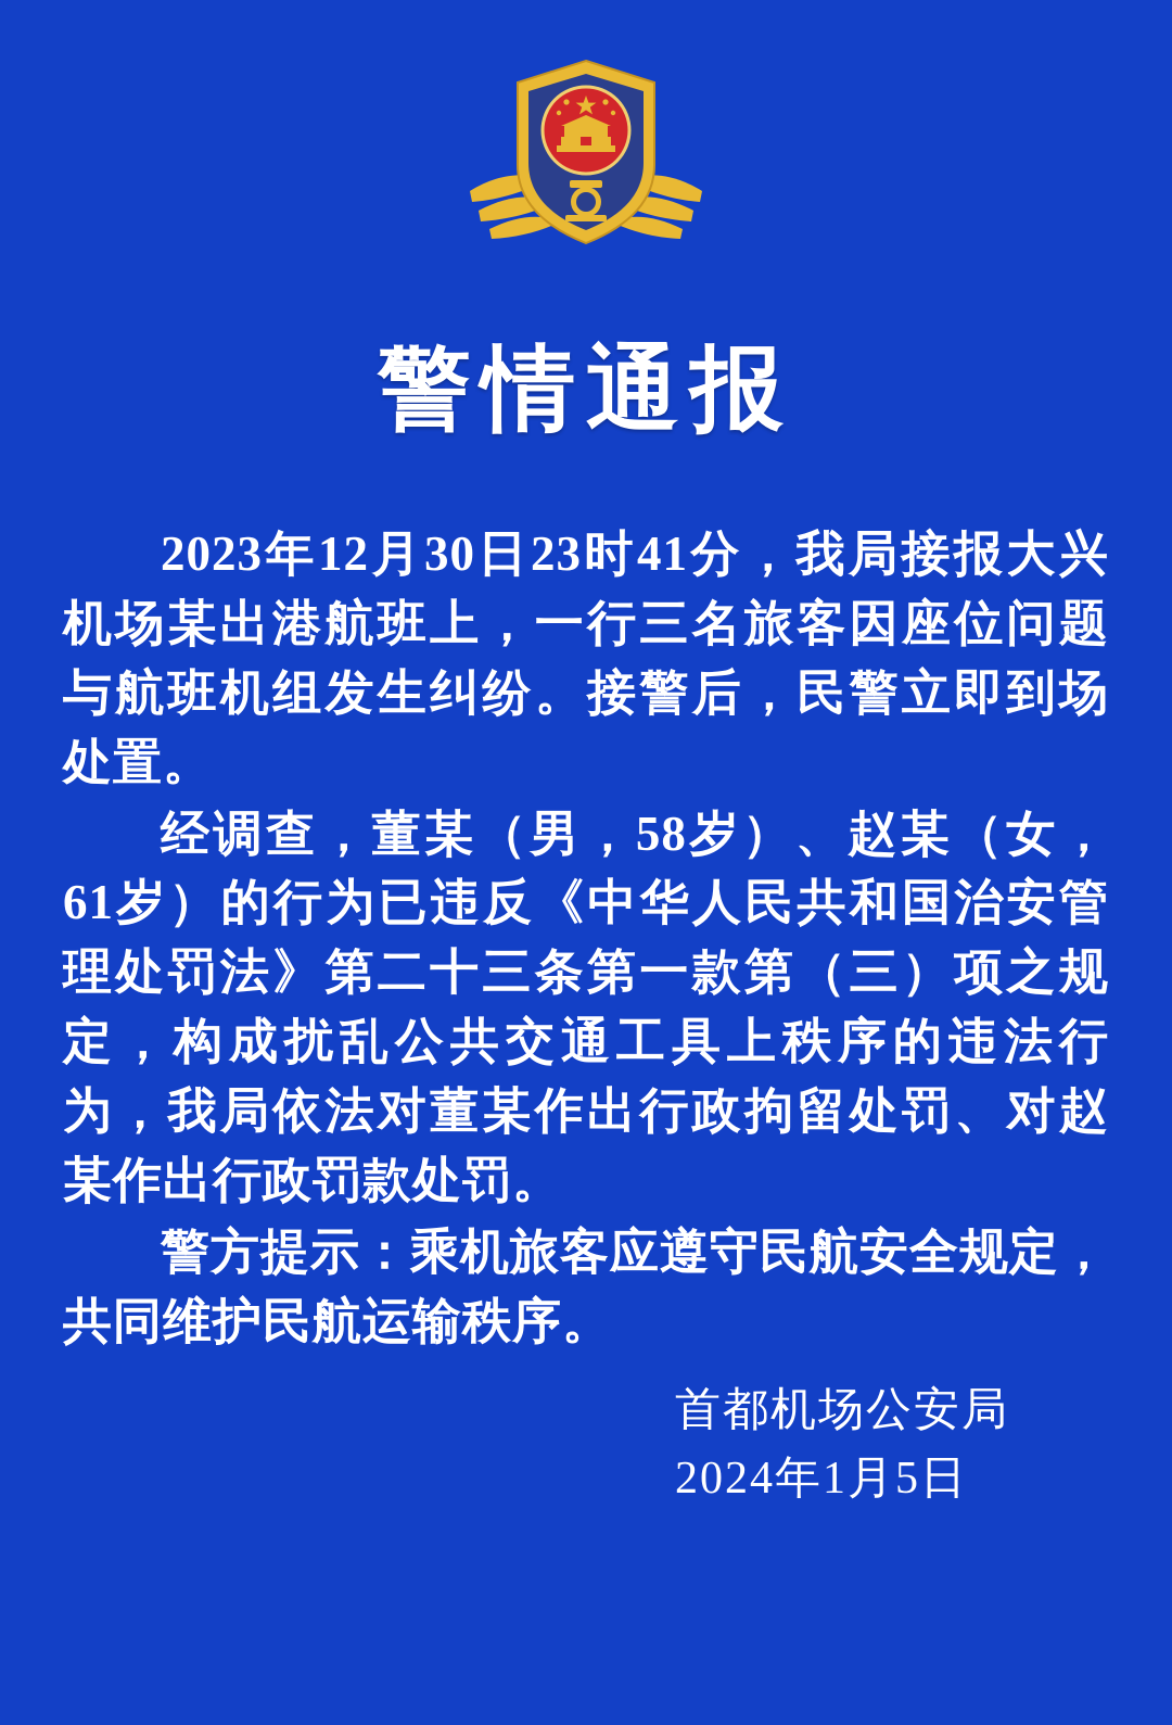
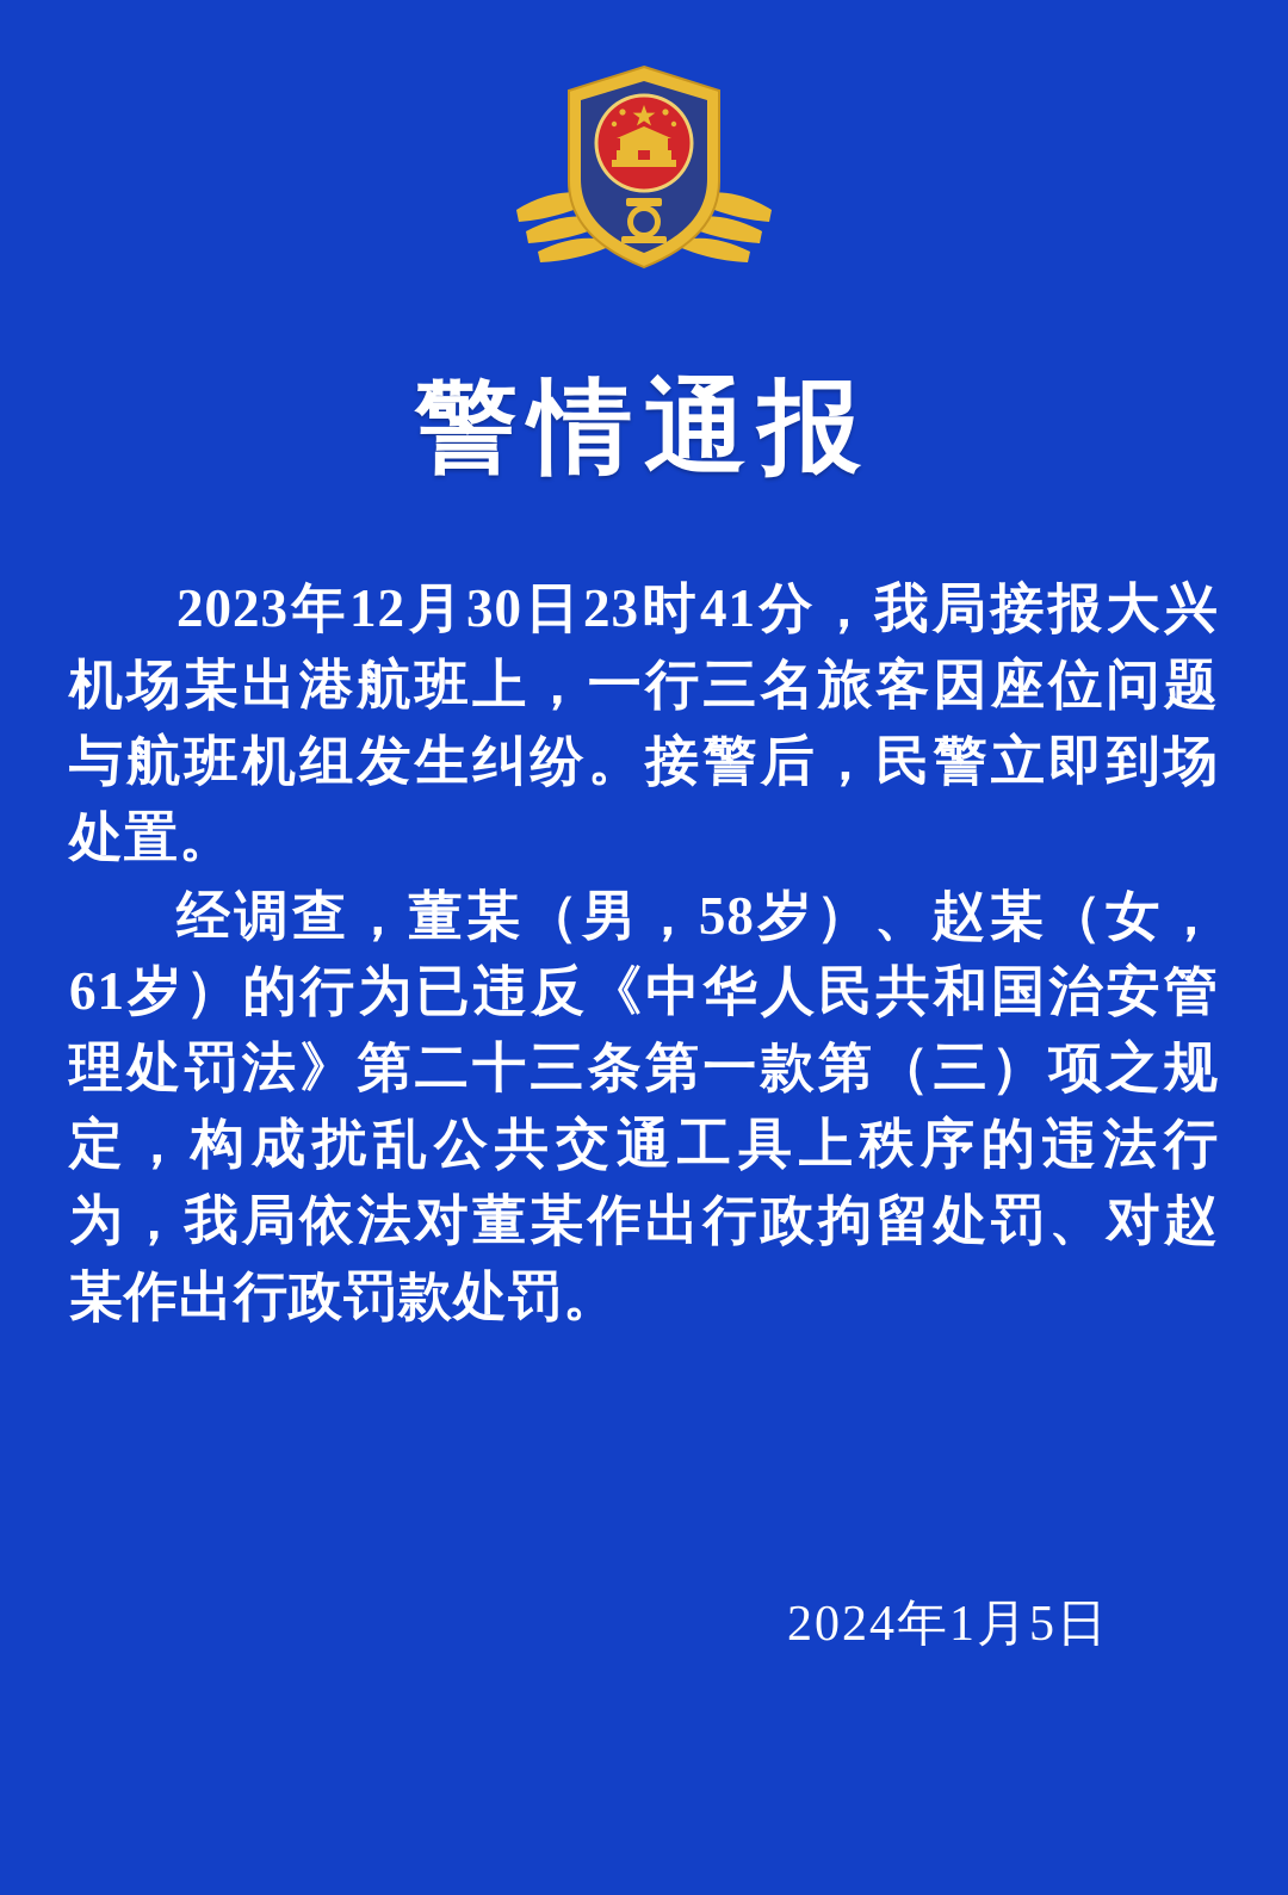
  警情通报
  2023年12月30日23时41分，我局接报大兴机场某出港航班上，一行三名旅客因座位问题与航班机组发生纠纷。接警后，民警立即到场处置。
  经调查，董某（男，58岁）、赵某（女，61岁）的行为已违反《中华人民共和国治安管理处罚法》第二十三条第一款第（三）项之规定，构成扰乱公共交通工具上秩序的违法行为，我局依法对董某作出行政拘留处罚、对赵某作出行政罚款处罚。
- 警方提示：乘机旅客应遵守民航安全规定，共同维护民航运输秩序。
- 首都机场公安局
  2024年1月5日
